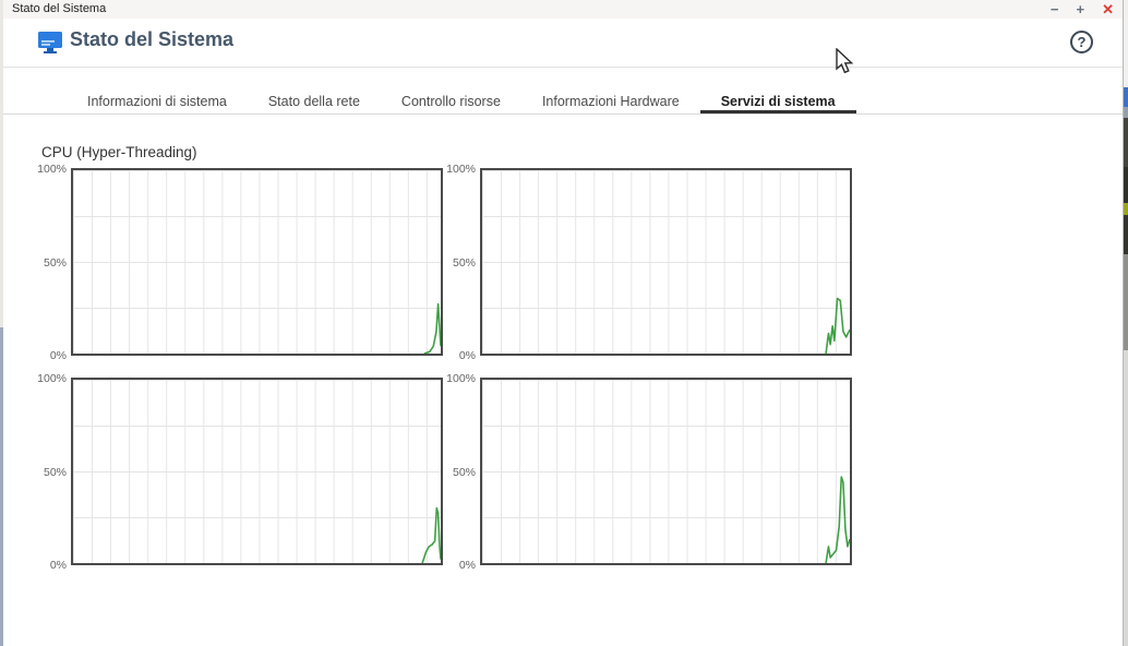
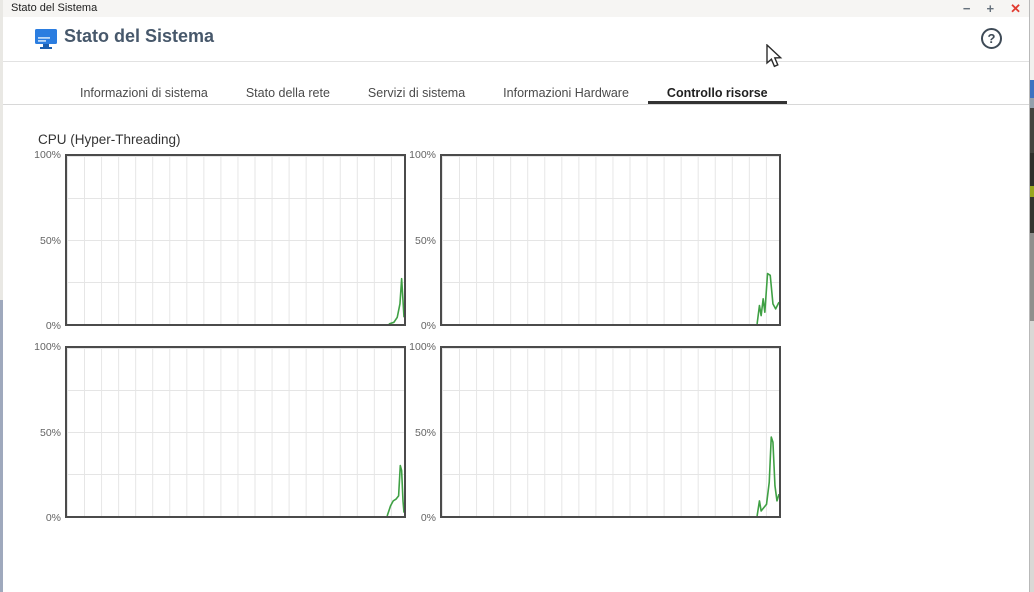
  Stato del Sistema
  −
  +
  ✕
  Stato del Sistema
  ?
  Informazioni di sistema
  Stato della rete
- Controllo risorse
+ Servizi di sistema
  Informazioni Hardware
- Servizi di sistema
+ Controllo risorse
  CPU (Hyper-Threading)
  100%
  50%
  0%
  100%
  50%
  0%
  100%
  50%
  0%
  100%
  50%
  0%
